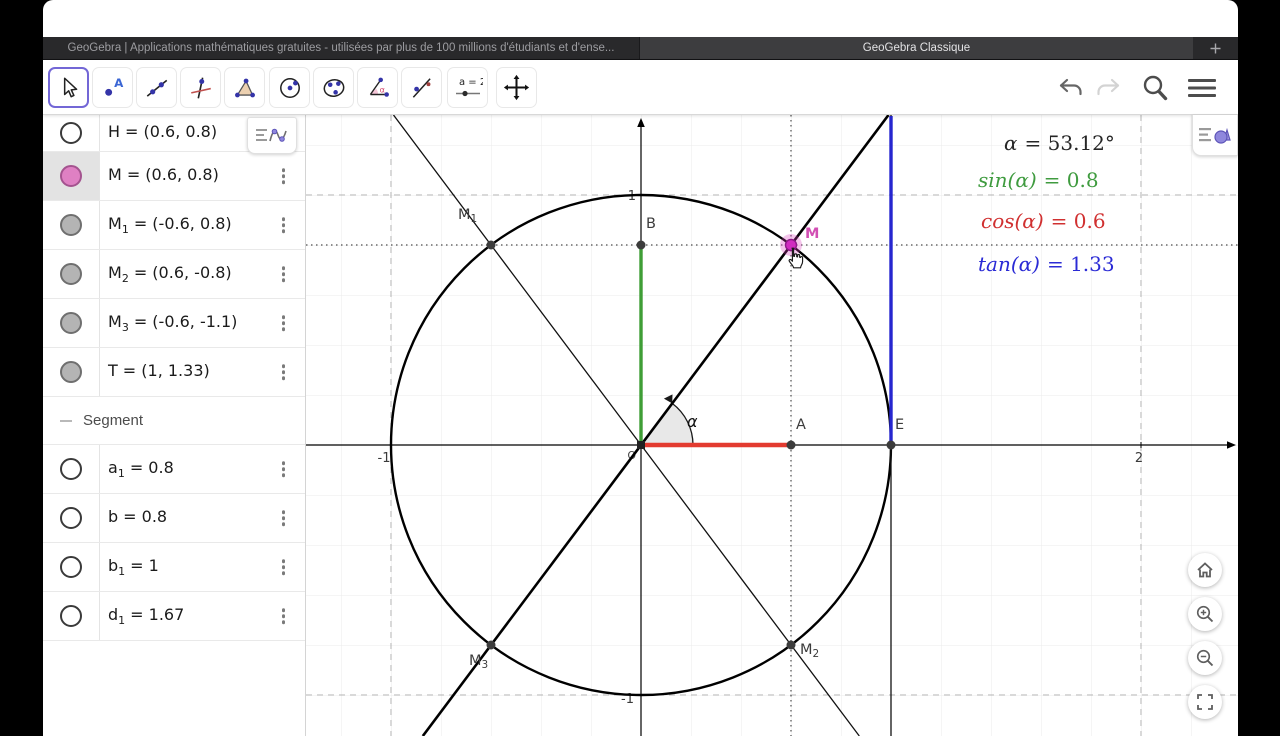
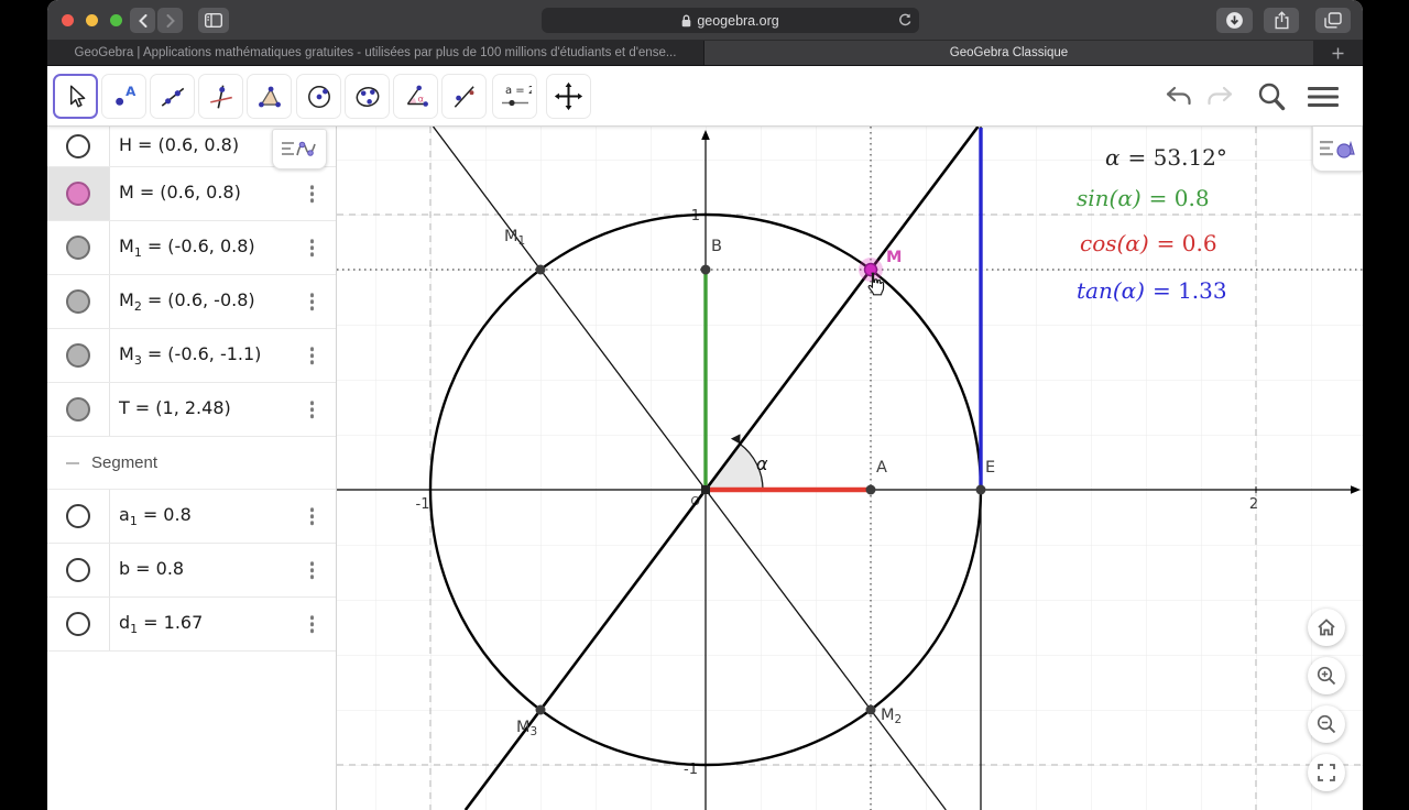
+ geogebra.org
  GeoGebra | Applications mathématiques gratuites - utilisées par plus de 100 millions d'étudiants et d'ense...
  GeoGebra Classique
  A
  α
  H = (0.6, 0.8)
  M = (0.6, 0.8)
  M1 = (-0.6, 0.8)
  M2 = (0.6, -0.8)
  M3 = (-0.6, -1.1)
- T = (1, 1.33)
+ T = (1, 2.48)
  Segment
  a1 = 0.8
  b = 0.8
- b1 = 1
  d1 = 1.67
  -1
  2
  1
  -1
  α
  M1
  B
  M
  A
  E
  M2
  M3
  α = 53.12°
  sin(α) = 0.8
  cos(α) = 0.6
  tan(α) = 1.33
